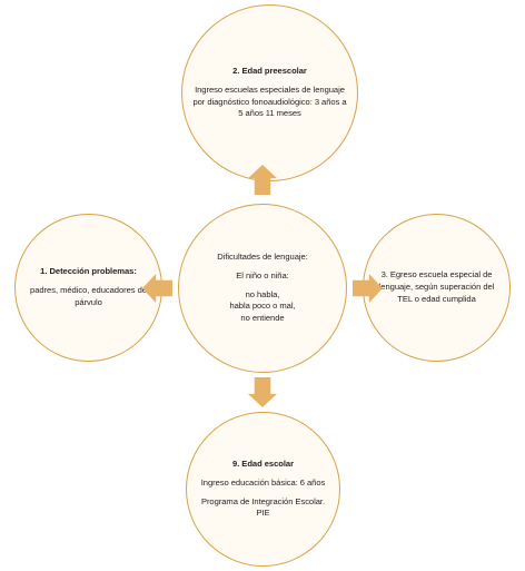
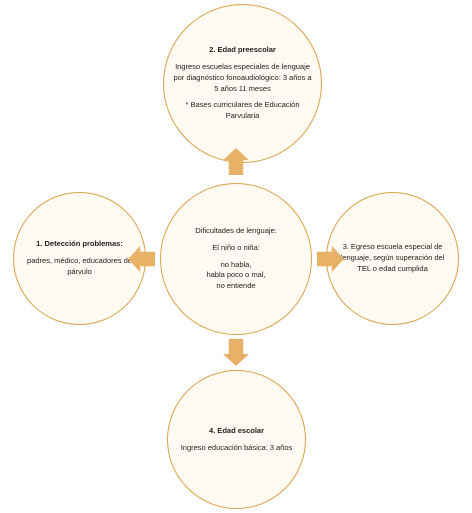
  2. Edad preescolar
  Ingreso escuelas especiales de lenguaje por diagnóstico fonoaudiológico: 3 años a 5 años 11 meses
+ * Bases curriculares de Educación Parvularia
  1. Detección problemas:
  padres, médico, educadores d párvulo
  Dificultades de lenguaje:
  El niño o niña:
  no habla,
  habla poco o mal,
  no entiende
  3. Egreso escuela especial de enguaje, según superación del TEL o edad cumplida
- 9. Edad escolar
+ 4. Edad escolar
- Ingreso educación básica: 6 años
+ Ingreso educación básica: 3 años
- Programa de Integración Escolar. PIE
